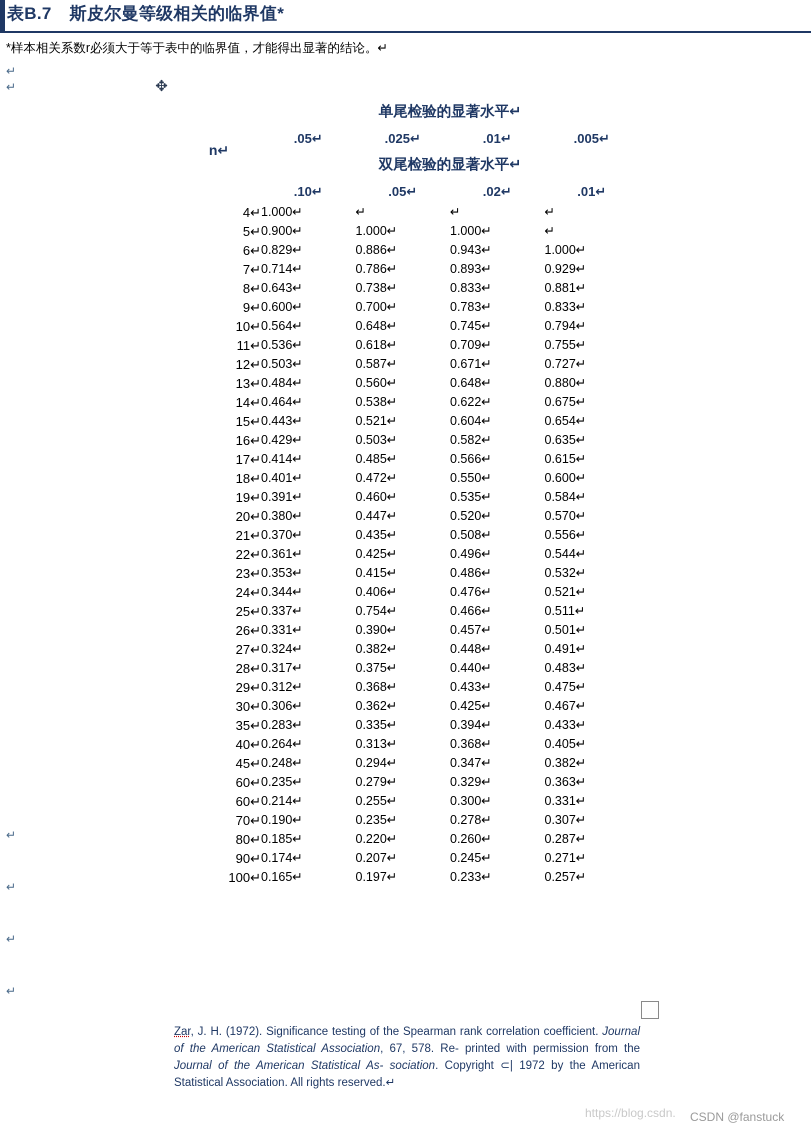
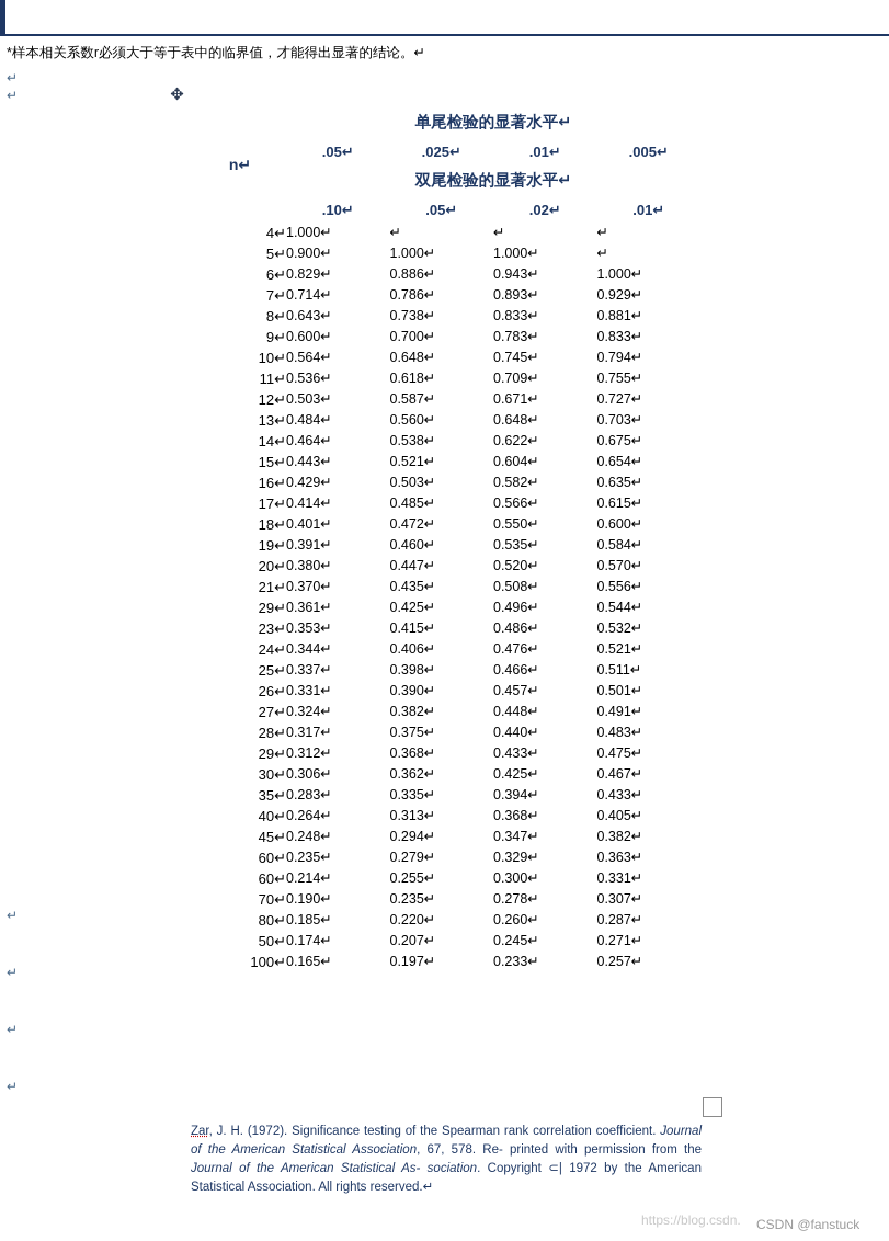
- 表B.7 斯皮尔曼等级相关的临界值*
  *样本相关系数r必须大于等于表中的临界值，才能得出显著的结论。↵
  ↵
  ↵
  ↵
  ↵
  ↵
  ↵
  ✥
  n↵	单尾检验的显著水平↵
  .05↵	.025↵	.01↵	.005↵
  双尾检验的显著水平↵
  .10↵	.05↵	.02↵	.01↵
  4↵	1.000↵	↵	↵	↵
  5↵	0.900↵	1.000↵	1.000↵	↵
  6↵	0.829↵	0.886↵	0.943↵	1.000↵
  7↵	0.714↵	0.786↵	0.893↵	0.929↵
  8↵	0.643↵	0.738↵	0.833↵	0.881↵
  9↵	0.600↵	0.700↵	0.783↵	0.833↵
  10↵	0.564↵	0.648↵	0.745↵	0.794↵
  11↵	0.536↵	0.618↵	0.709↵	0.755↵
  12↵	0.503↵	0.587↵	0.671↵	0.727↵
- 13↵	0.484↵	0.560↵	0.648↵	0.880↵
+ 13↵	0.484↵	0.560↵	0.648↵	0.703↵
  14↵	0.464↵	0.538↵	0.622↵	0.675↵
  15↵	0.443↵	0.521↵	0.604↵	0.654↵
  16↵	0.429↵	0.503↵	0.582↵	0.635↵
  17↵	0.414↵	0.485↵	0.566↵	0.615↵
  18↵	0.401↵	0.472↵	0.550↵	0.600↵
  19↵	0.391↵	0.460↵	0.535↵	0.584↵
  20↵	0.380↵	0.447↵	0.520↵	0.570↵
  21↵	0.370↵	0.435↵	0.508↵	0.556↵
- 22↵	0.361↵	0.425↵	0.496↵	0.544↵
+ 29↵	0.361↵	0.425↵	0.496↵	0.544↵
  23↵	0.353↵	0.415↵	0.486↵	0.532↵
  24↵	0.344↵	0.406↵	0.476↵	0.521↵
- 25↵	0.337↵	0.754↵	0.466↵	0.511↵
+ 25↵	0.337↵	0.398↵	0.466↵	0.511↵
  26↵	0.331↵	0.390↵	0.457↵	0.501↵
  27↵	0.324↵	0.382↵	0.448↵	0.491↵
  28↵	0.317↵	0.375↵	0.440↵	0.483↵
  29↵	0.312↵	0.368↵	0.433↵	0.475↵
  30↵	0.306↵	0.362↵	0.425↵	0.467↵
  35↵	0.283↵	0.335↵	0.394↵	0.433↵
  40↵	0.264↵	0.313↵	0.368↵	0.405↵
  45↵	0.248↵	0.294↵	0.347↵	0.382↵
  60↵	0.235↵	0.279↵	0.329↵	0.363↵
  60↵	0.214↵	0.255↵	0.300↵	0.331↵
  70↵	0.190↵	0.235↵	0.278↵	0.307↵
  80↵	0.185↵	0.220↵	0.260↵	0.287↵
- 90↵	0.174↵	0.207↵	0.245↵	0.271↵
+ 50↵	0.174↵	0.207↵	0.245↵	0.271↵
  100↵	0.165↵	0.197↵	0.233↵	0.257↵
  Zar, J. H. (1972). Significance testing of the Spearman rank correlation coefficient. Journal of the American Statistical Association, 67, 578. Re- printed with permission from the Journal of the American Statistical As- sociation. Copyright ⊂| 1972 by the American Statistical Association. All rights reserved.↵
  https://blog.csdn.
  CSDN @fanstuck
